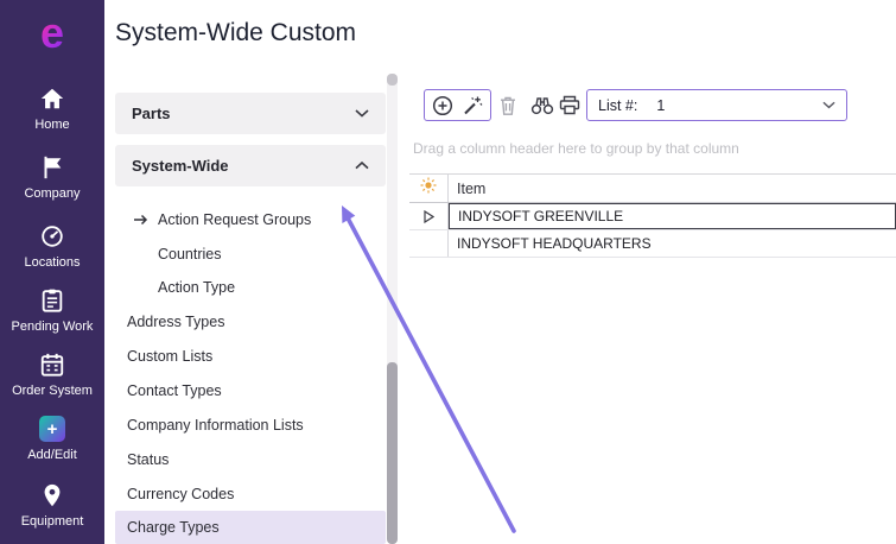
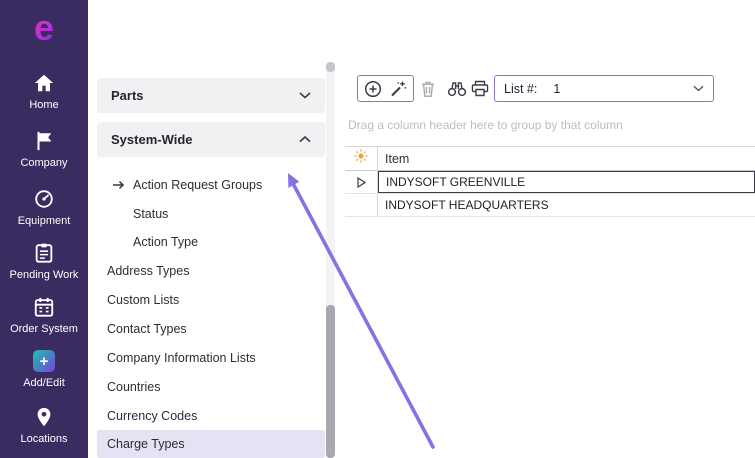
  e
  Home
  Company
- Locations
+ Equipment
  Pending Work
  Order System
  +
  Add/Edit
- Equipment
+ Locations
- System-Wide Custom
  Parts
  System-Wide
  Action Request Groups
- Countries
+ Status
  Action Type
  Address Types
  Custom Lists
  Contact Types
  Company Information Lists
- Status
+ Countries
  Currency Codes
  Charge Types
  List #:
  1
  Drag a column header here to group by that column
  Item
  INDYSOFT GREENVILLE
  INDYSOFT HEADQUARTERS
